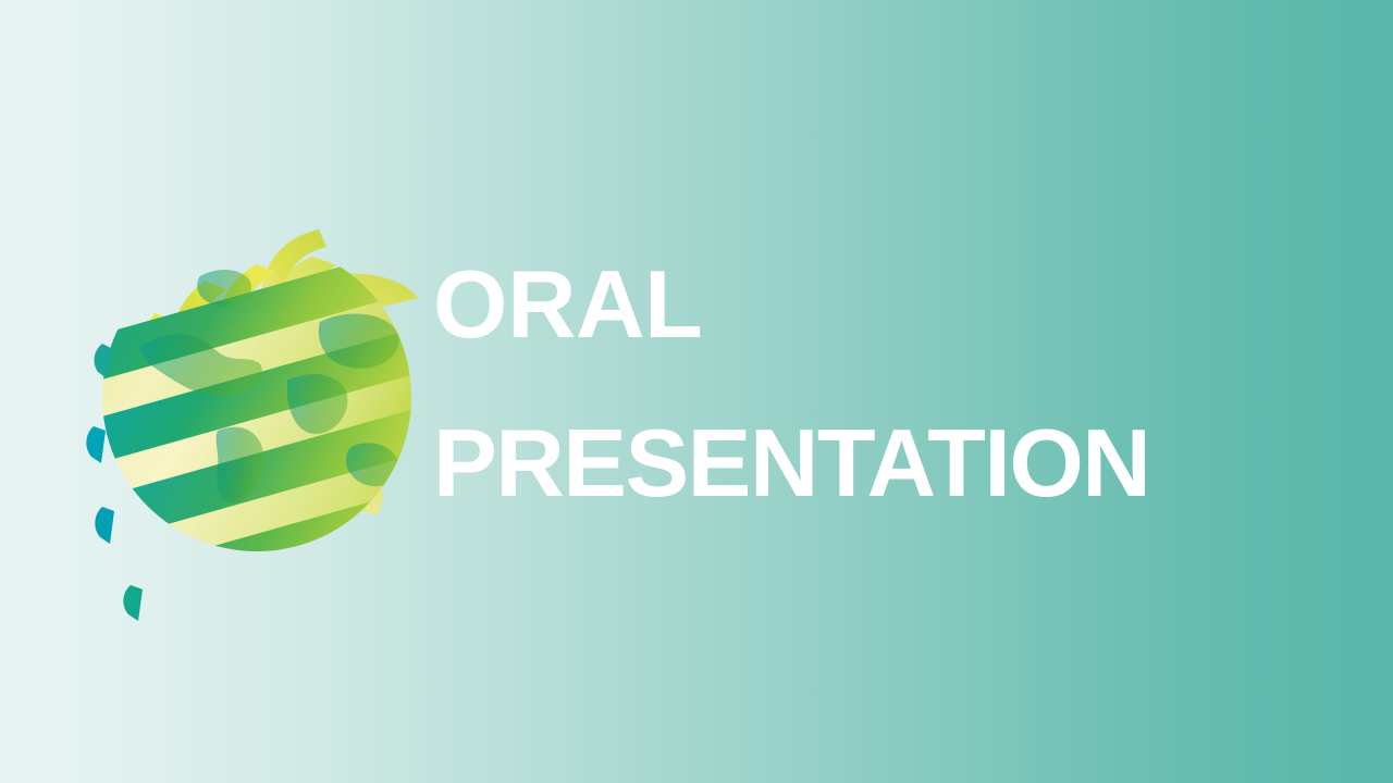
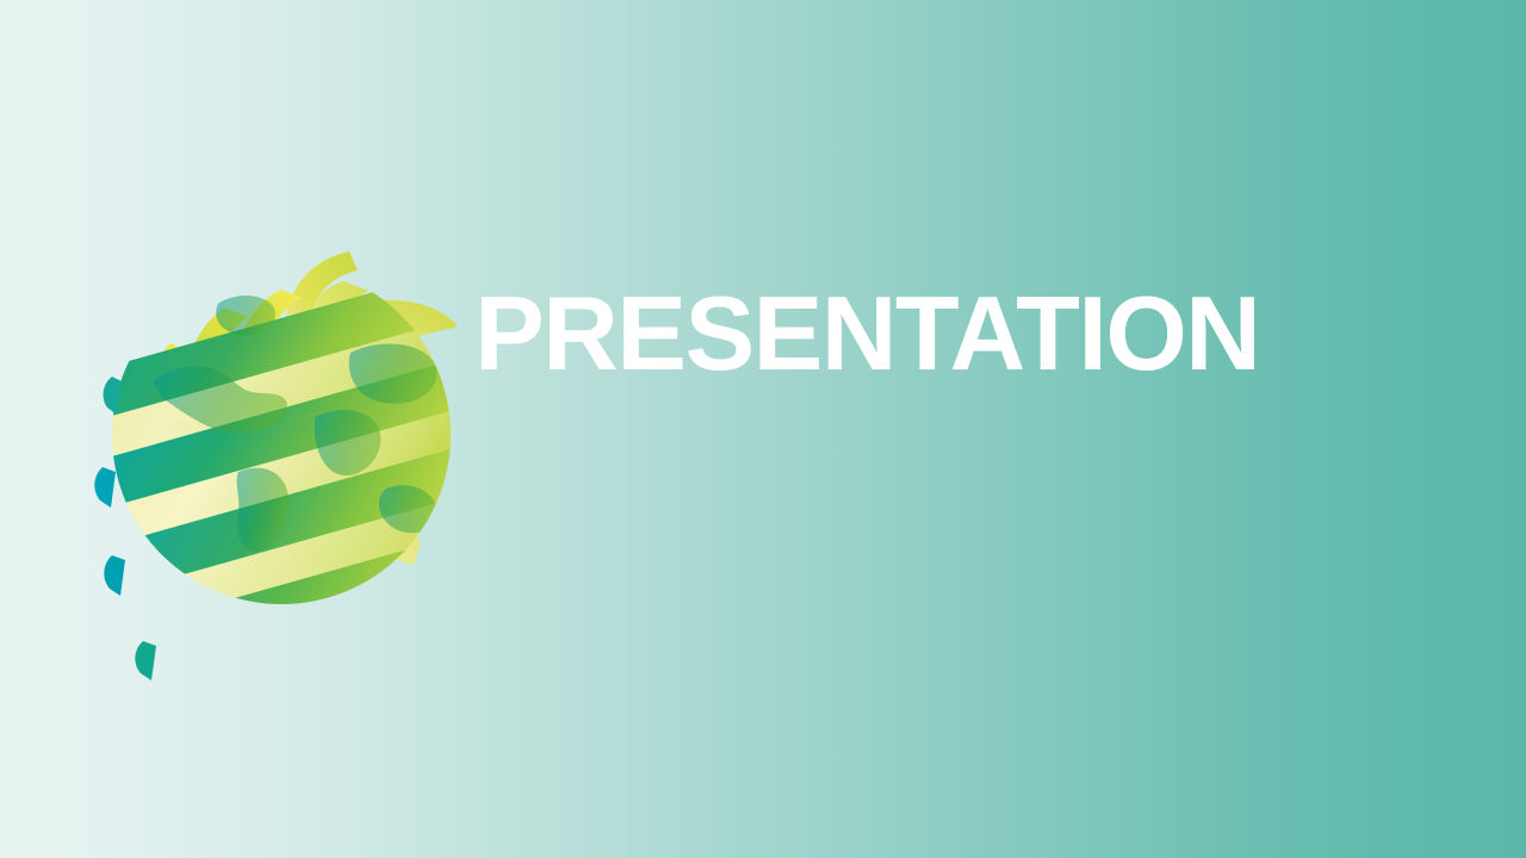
- ORAL
  PRESENTATION
